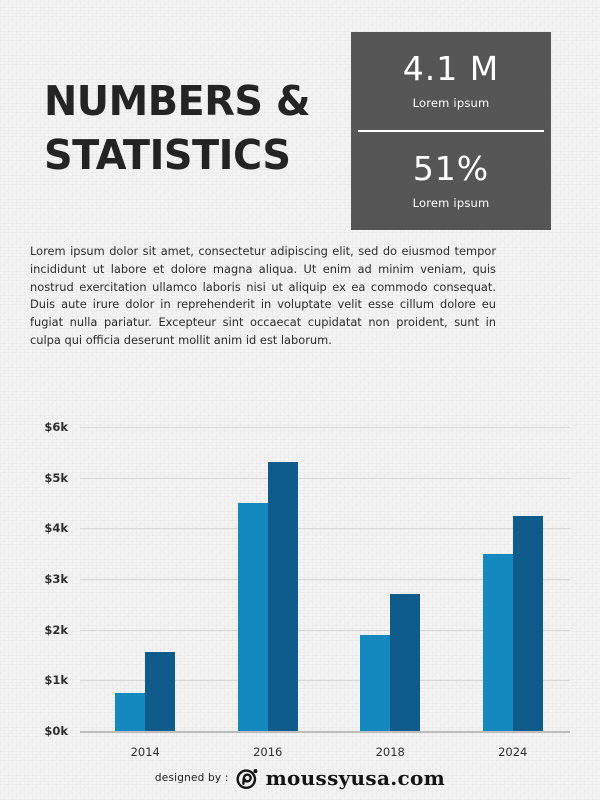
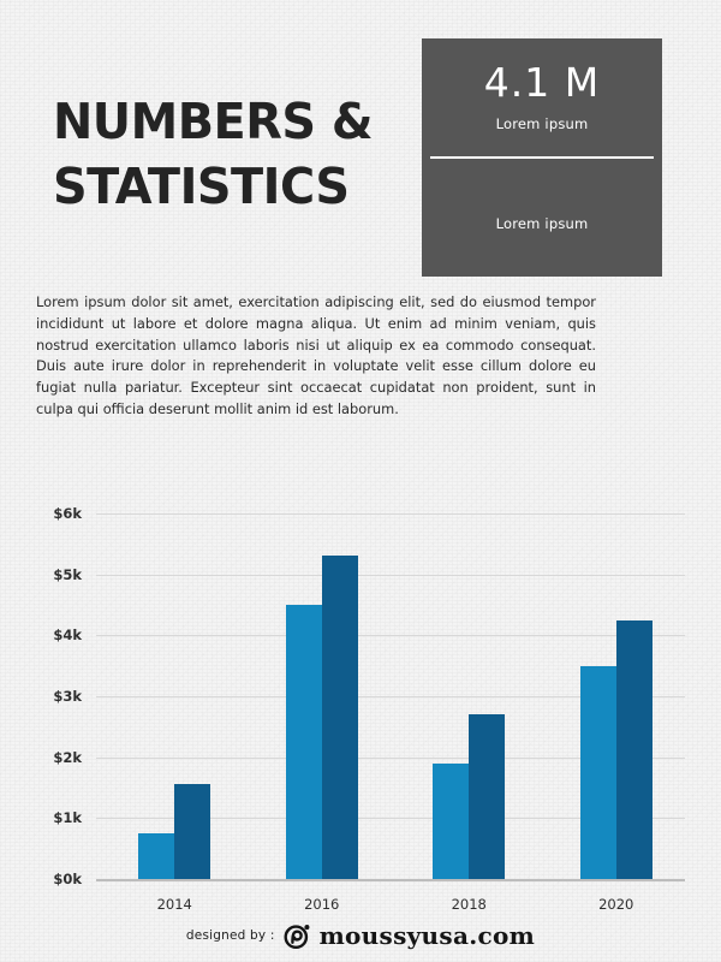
  NUMBERS &
  STATISTICS
  4.1 M
  Lorem ipsum
- 51%
  Lorem ipsum
- Lorem ipsum dolor sit amet, consectetur adipiscing elit, sed do eiusmod tempor incididunt ut labore et dolore magna aliqua. Ut enim ad minim veniam, quis nostrud exercitation ullamco laboris nisi ut aliquip ex ea commodo consequat. Duis aute irure dolor in reprehenderit in voluptate velit esse cillum dolore eu fugiat nulla pariatur. Excepteur sint occaecat cupidatat non proident, sunt in culpa qui officia deserunt mollit anim id est laborum.
+ Lorem ipsum dolor sit amet, exercitation adipiscing elit, sed do eiusmod tempor incididunt ut labore et dolore magna aliqua. Ut enim ad minim veniam, quis nostrud exercitation ullamco laboris nisi ut aliquip ex ea commodo consequat. Duis aute irure dolor in reprehenderit in voluptate velit esse cillum dolore eu fugiat nulla pariatur. Excepteur sint occaecat cupidatat non proident, sunt in culpa qui officia deserunt mollit anim id est laborum.
  $0k
  $1k
  $2k
  $3k
  $4k
  $5k
  $6k
  2014
  2016
  2018
- 2024
+ 2020
  designed by :
  moussyusa.com
